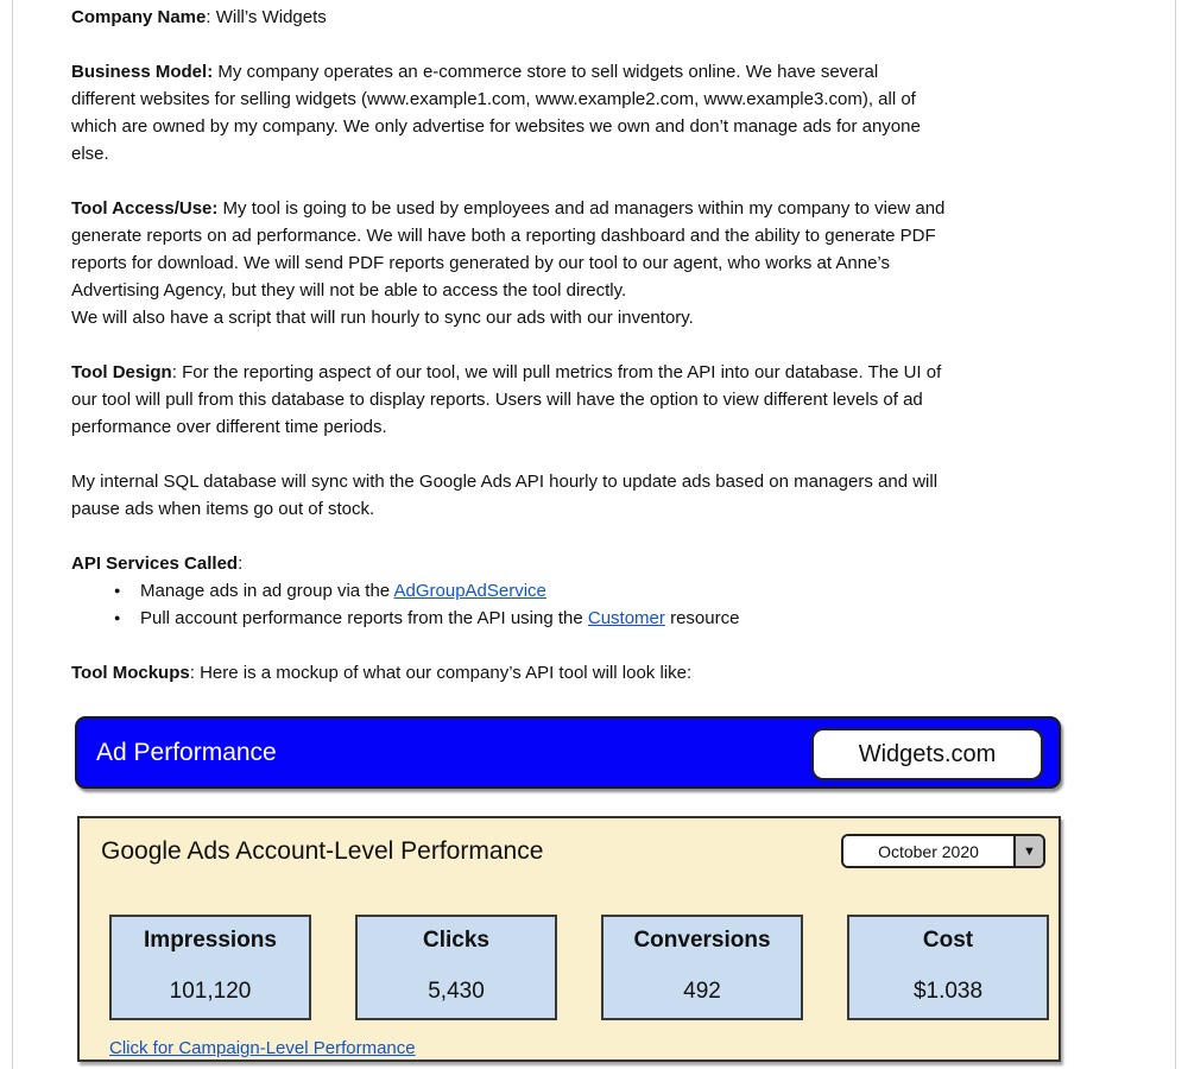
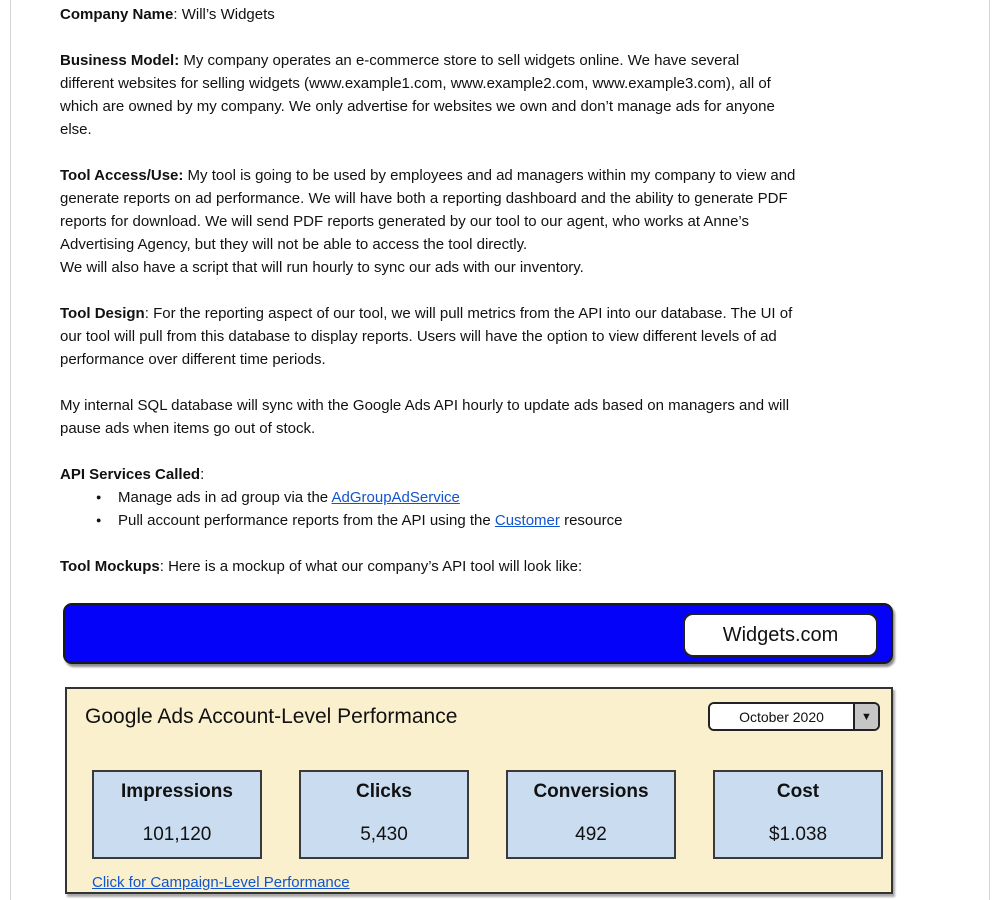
  Company Name: Will’s Widgets
  Business Model: My company operates an e-commerce store to sell widgets online. We have several
  different websites for selling widgets (www.example1.com, www.example2.com, www.example3.com), all of
  which are owned by my company. We only advertise for websites we own and don’t manage ads for anyone
  else.
  Tool Access/Use: My tool is going to be used by employees and ad managers within my company to view and
  generate reports on ad performance. We will have both a reporting dashboard and the ability to generate PDF
  reports for download. We will send PDF reports generated by our tool to our agent, who works at Anne’s
  Advertising Agency, but they will not be able to access the tool directly.
  We will also have a script that will run hourly to sync our ads with our inventory.
  Tool Design: For the reporting aspect of our tool, we will pull metrics from the API into our database. The UI of
  our tool will pull from this database to display reports. Users will have the option to view different levels of ad
  performance over different time periods.
  My internal SQL database will sync with the Google Ads API hourly to update ads based on managers and will
  pause ads when items go out of stock.
  API Services Called:
  ●
  Manage ads in ad group via the AdGroupAdService
  ●
  Pull account performance reports from the API using the Customer resource
  Tool Mockups: Here is a mockup of what our company’s API tool will look like:
- Ad Performance
  Widgets.com
  Google Ads Account-Level Performance
  October 2020
  ▼
  Impressions
  101,120
  Clicks
  5,430
  Conversions
  492
  Cost
  $1.038
  Click for Campaign-Level Performance
